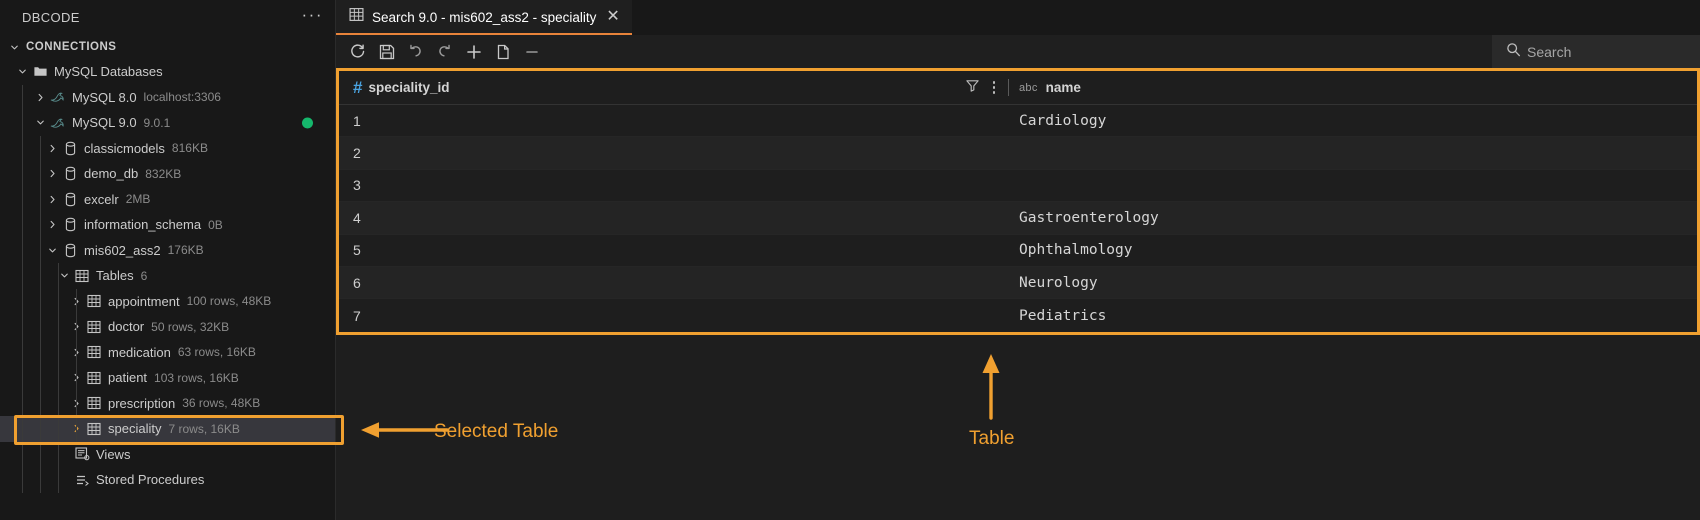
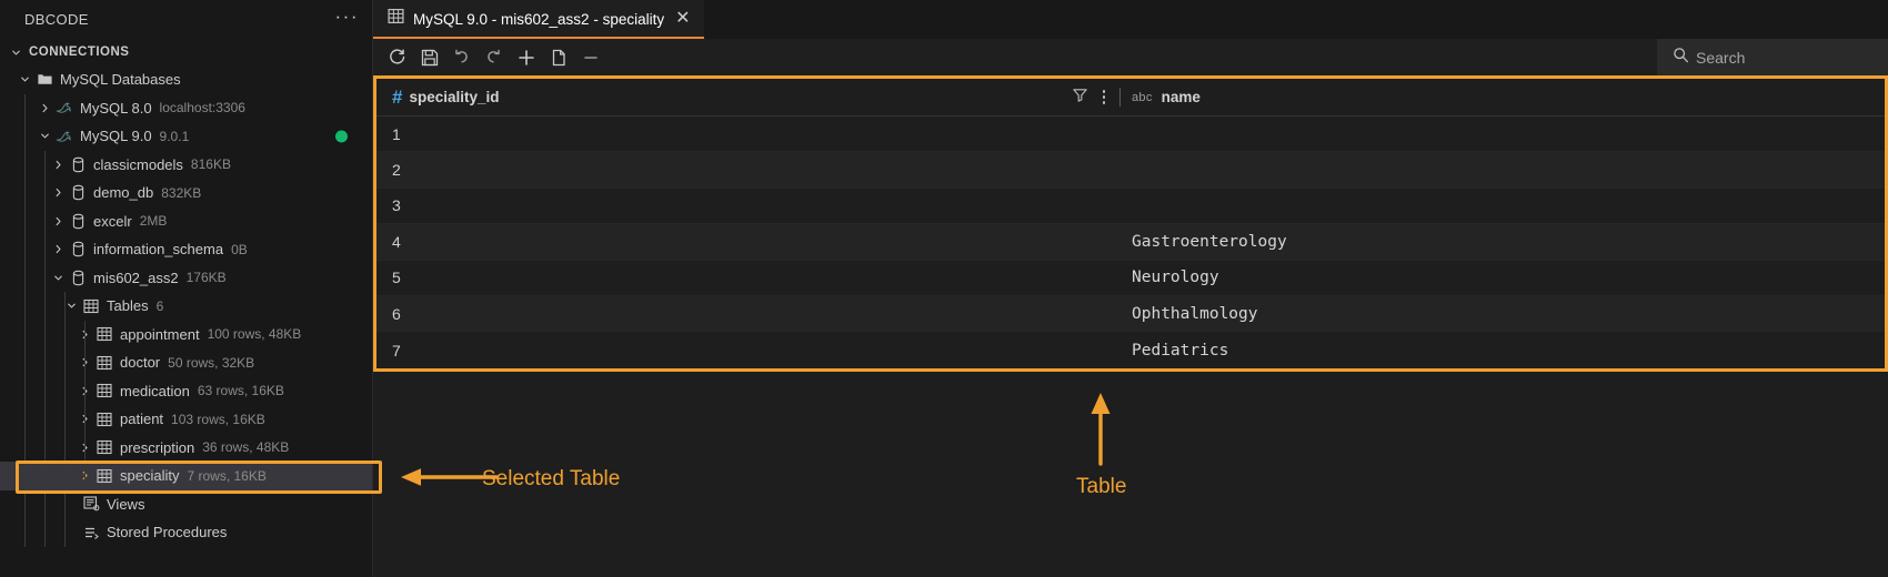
  DBCODE
  ···
  CONNECTIONS
  MySQL Databases
  MySQL 8.0
  localhost:3306
  MySQL 9.0
  9.0.1
  classicmodels
  816KB
  demo_db
  832KB
  excelr
  2MB
  information_schema
  0B
  mis602_ass2
  176KB
  Tables
  6
  appointment
  100 rows, 48KB
  doctor
  50 rows, 32KB
  medication
  63 rows, 16KB
  patient
  103 rows, 16KB
  prescription
  36 rows, 48KB
  speciality
  7 rows, 16KB
  Views
  Stored Procedures
- Search 9.0 - mis602_ass2 - speciality
+ MySQL 9.0 - mis602_ass2 - speciality
  ✕
  Search
  #
  speciality_id
  abc
  name
  1
- Cardiology
  2
  3
  4
  Gastroenterology
  5
- Ophthalmology
+ Neurology
  6
- Neurology
+ Ophthalmology
  7
  Pediatrics
  Selected Table
  Table
